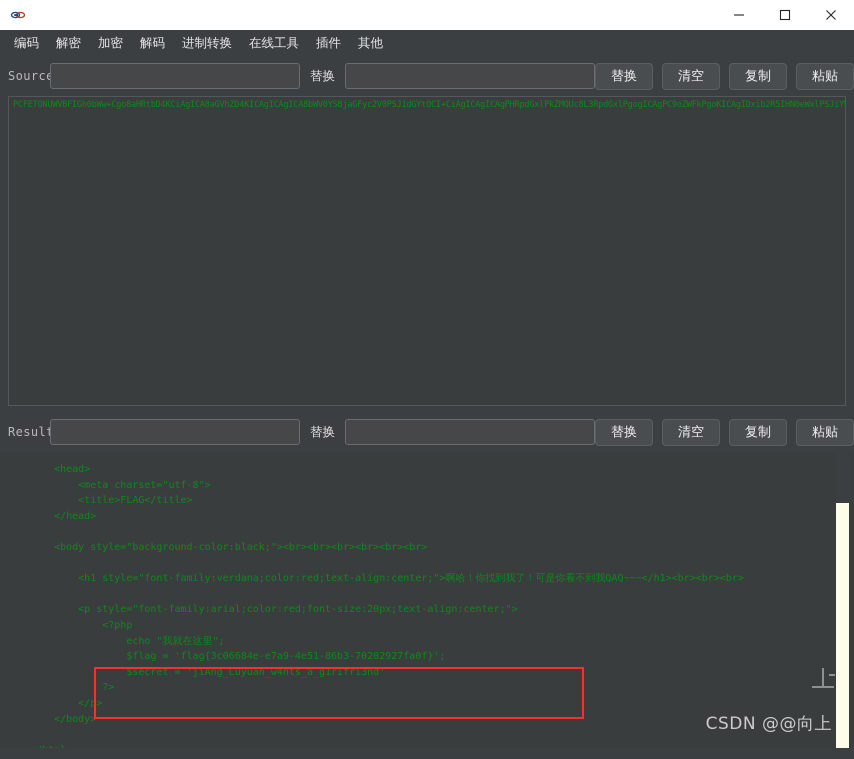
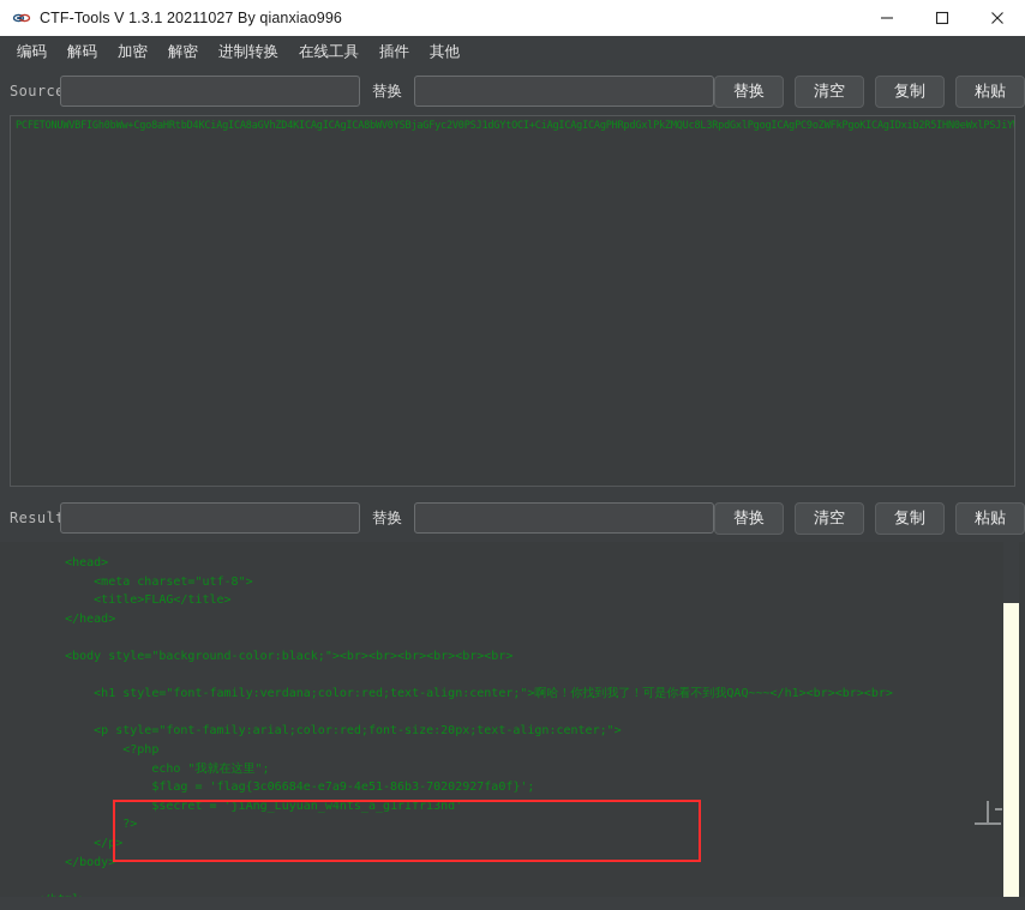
+ CTF-Tools V 1.3.1 20211027 By qianxiao996
  编码
- 解密
+ 解码
  加密
- 解码
+ 解密
  进制转换
  在线工具
  插件
  其他
  Sourc
  替换
  替换
  清空
  复制
  粘贴
  Resul
  替换
  替换
  清空
  复制
  粘贴
  <head>
  <meta charset="utf-8">
  <title>FLAG</title>
  </head>
  <body style="background-color:black;"><br><br><br><br><br><br>
  <h1 style="font-family:verdana;color:red;text-align:center;">啊哈！你找到我了！可是你看不到我QAQ~~~</h1><br><br><br>
  <p style="font-family:arial;color:red;font-size:20px;text-align:center;">
  <?php
  echo "我就在这里";
  $flag = 'flag{3c06684e-e7a9-4e51-86b3-70202927fa0f}';
  $secret = 'jiAng_Luyuan_w4nts_a_g1rIfri3nd'
  ?>
  </p>
  </body>
- CSDN @@向上
